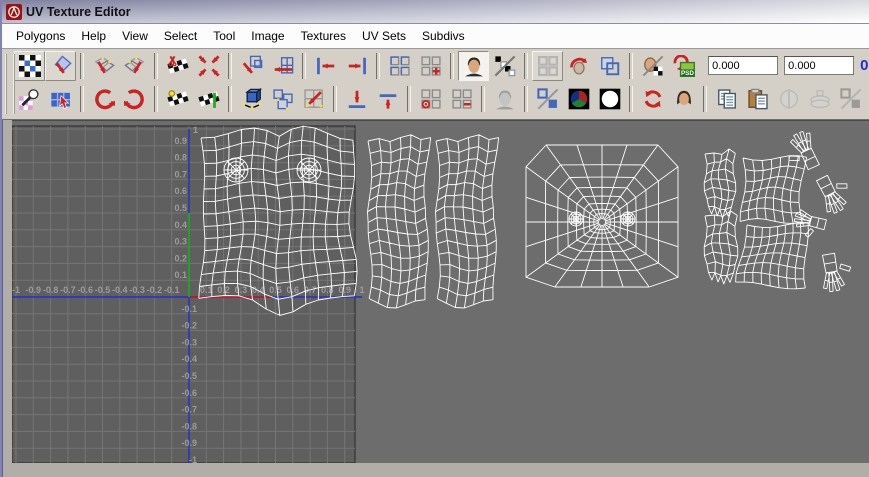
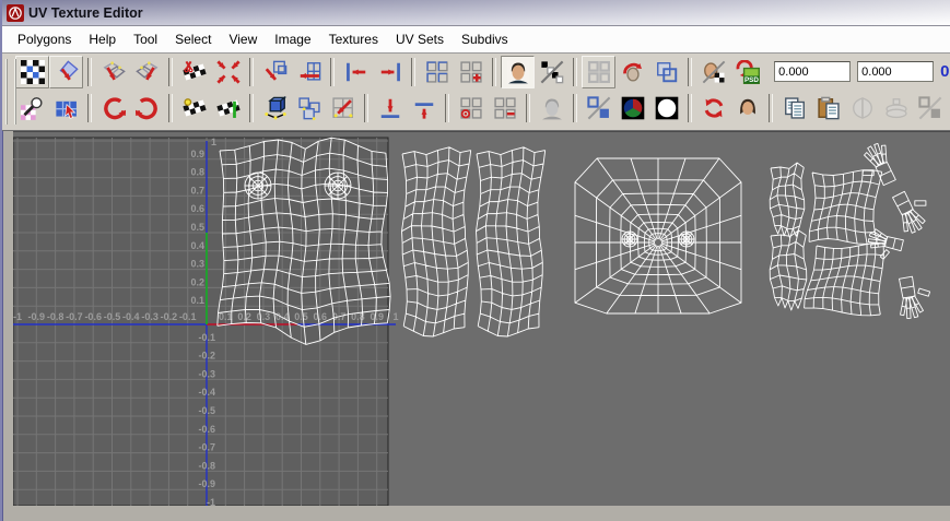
  UV Texture Editor
  Polygons
  Help
- View
+ Tool
  Select
- Tool
+ View
  Image
  Textures
  UV Sets
  Subdivs
  0.000
  0.000
  -1
  -0.9
  -0.8
  -0.7
  -0.6
  -0.5
  -0.4
  -0.3
  -0.2
  -0.1
  0.1
  0.2
  0.3
  0.4
  0.5
  0.6
  0.9
  1
  1
  0.9
  0.8
  0.7
  0.6
  0.5
  0.4
  0.3
  0.2
  0.1
  -0.1
  -0.2
  -0.3
  -0.4
  -0.5
  -0.6
  -0.7
  -0.8
  -0.9
  -1
